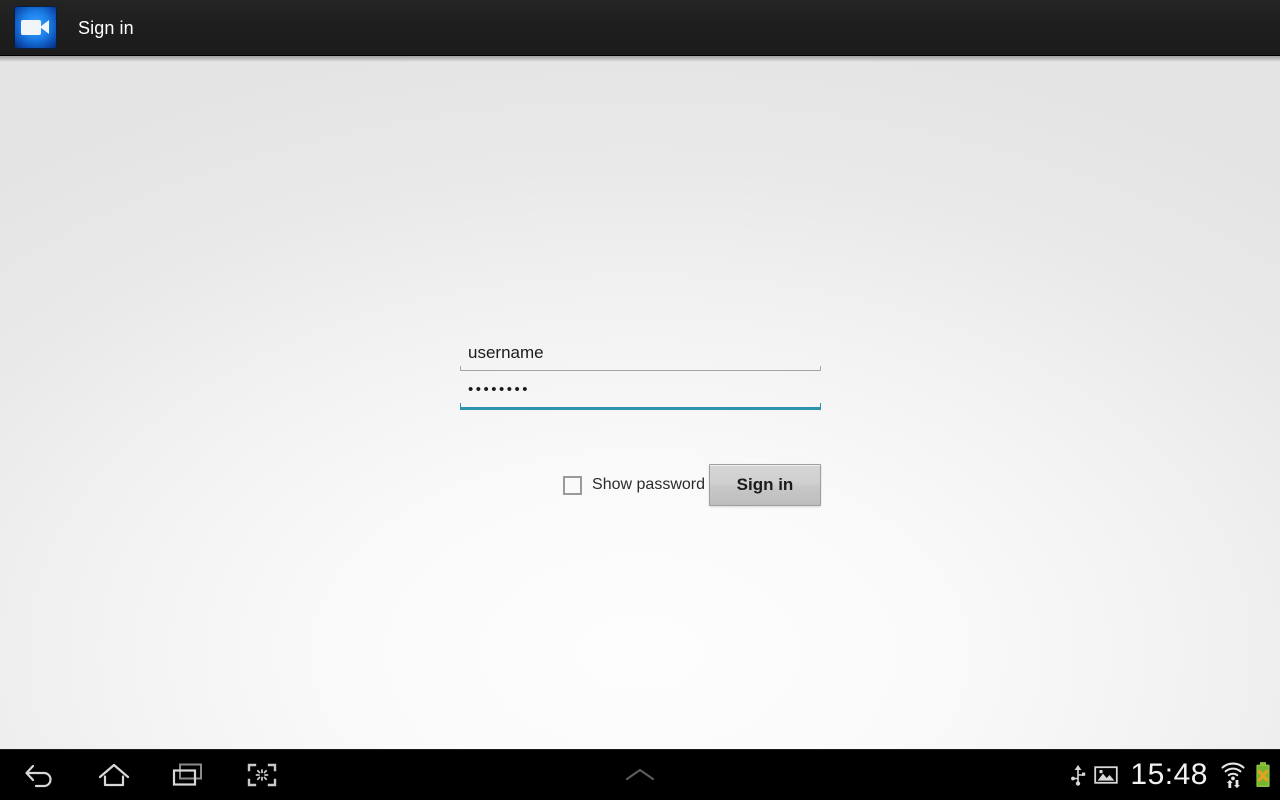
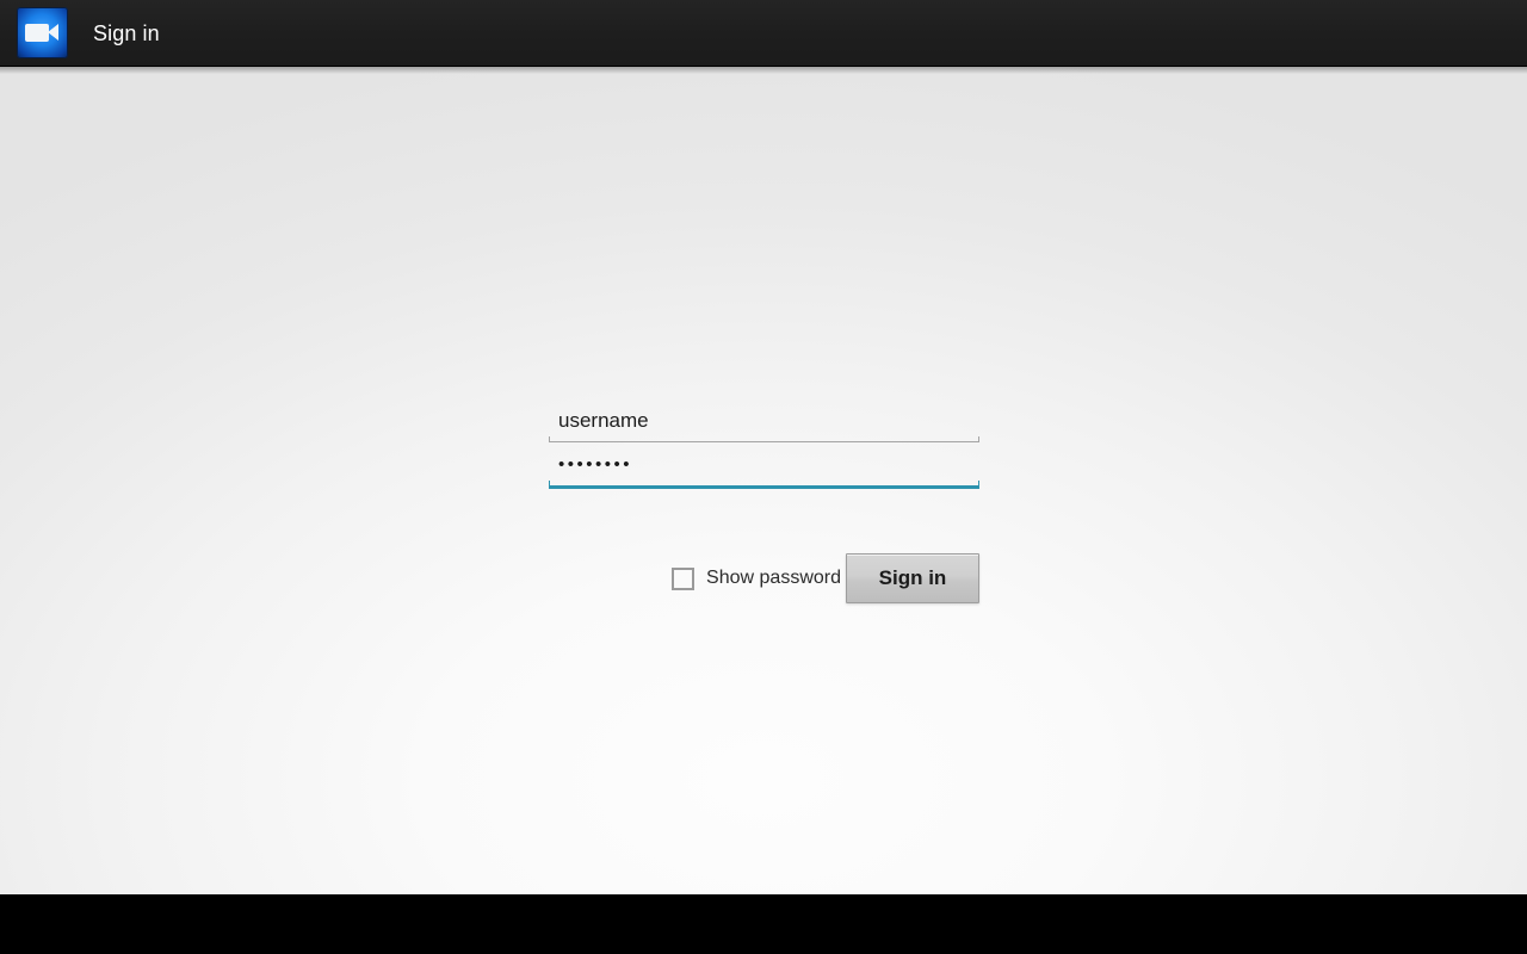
  Sign in
  username
  ••••••••
  Show password
  Sign in
- 15:48
